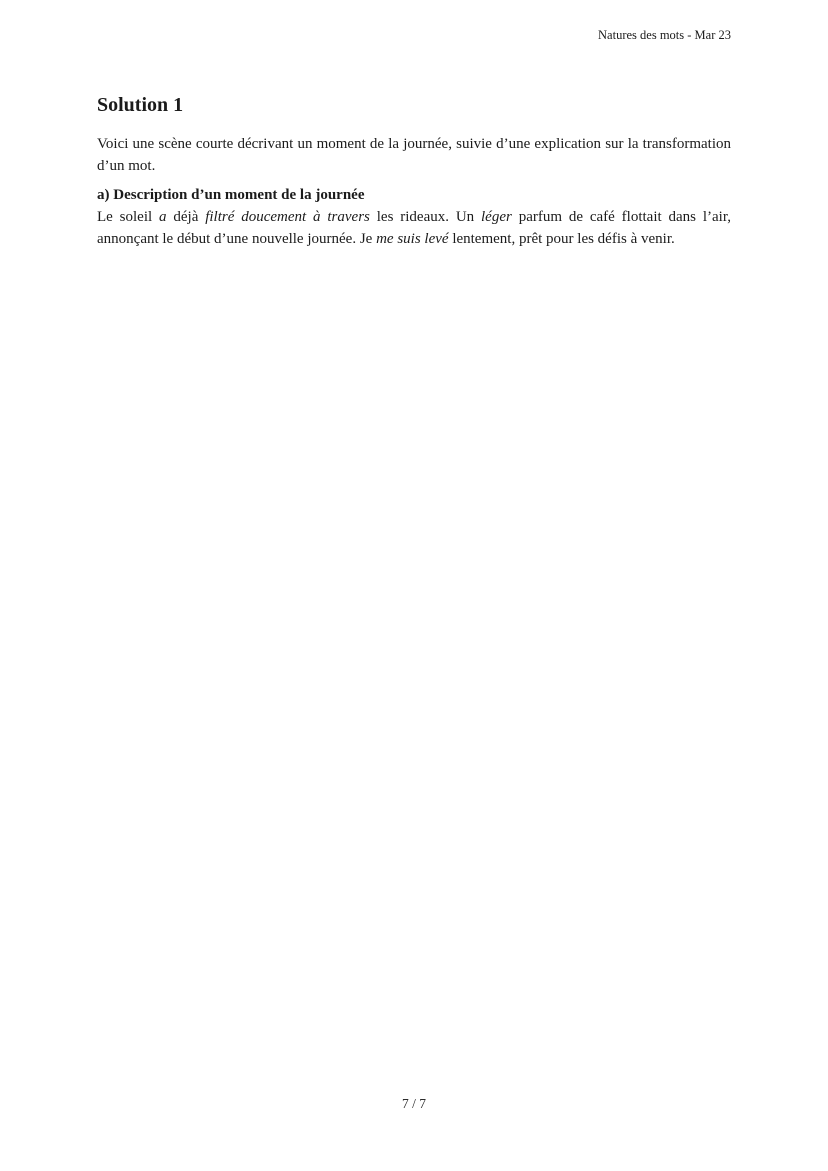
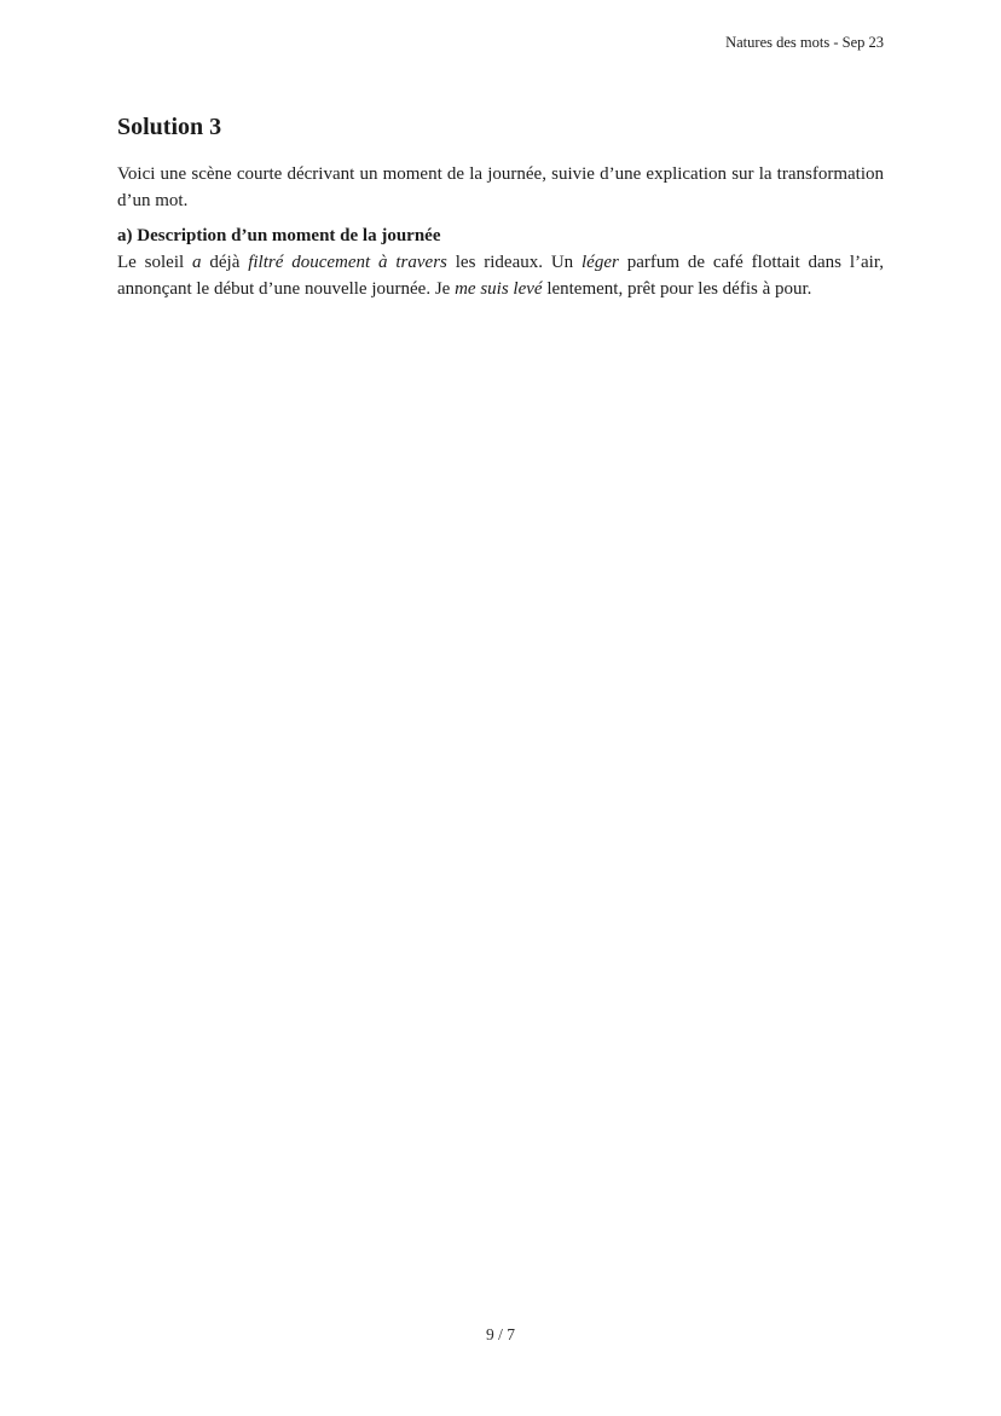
- Natures des mots - Mar 23
+ Natures des mots - Sep 23
- Solution 1
+ Solution 3
  Voici une scène courte décrivant un moment de la journée, suivie d’une explication sur la transformation d’un mot.
  a) Description d’un moment de la journée
- Le soleil a déjà filtré doucement à travers les rideaux. Un léger parfum de café flottait dans l’air, annonçant le début d’une nouvelle journée. Je me suis levé lentement, prêt pour les défis à venir.
+ Le soleil a déjà filtré doucement à travers les rideaux. Un léger parfum de café flottait dans l’air, annonçant le début d’une nouvelle journée. Je me suis levé lentement, prêt pour les défis à pour.
- 7 / 7
+ 9 / 7
